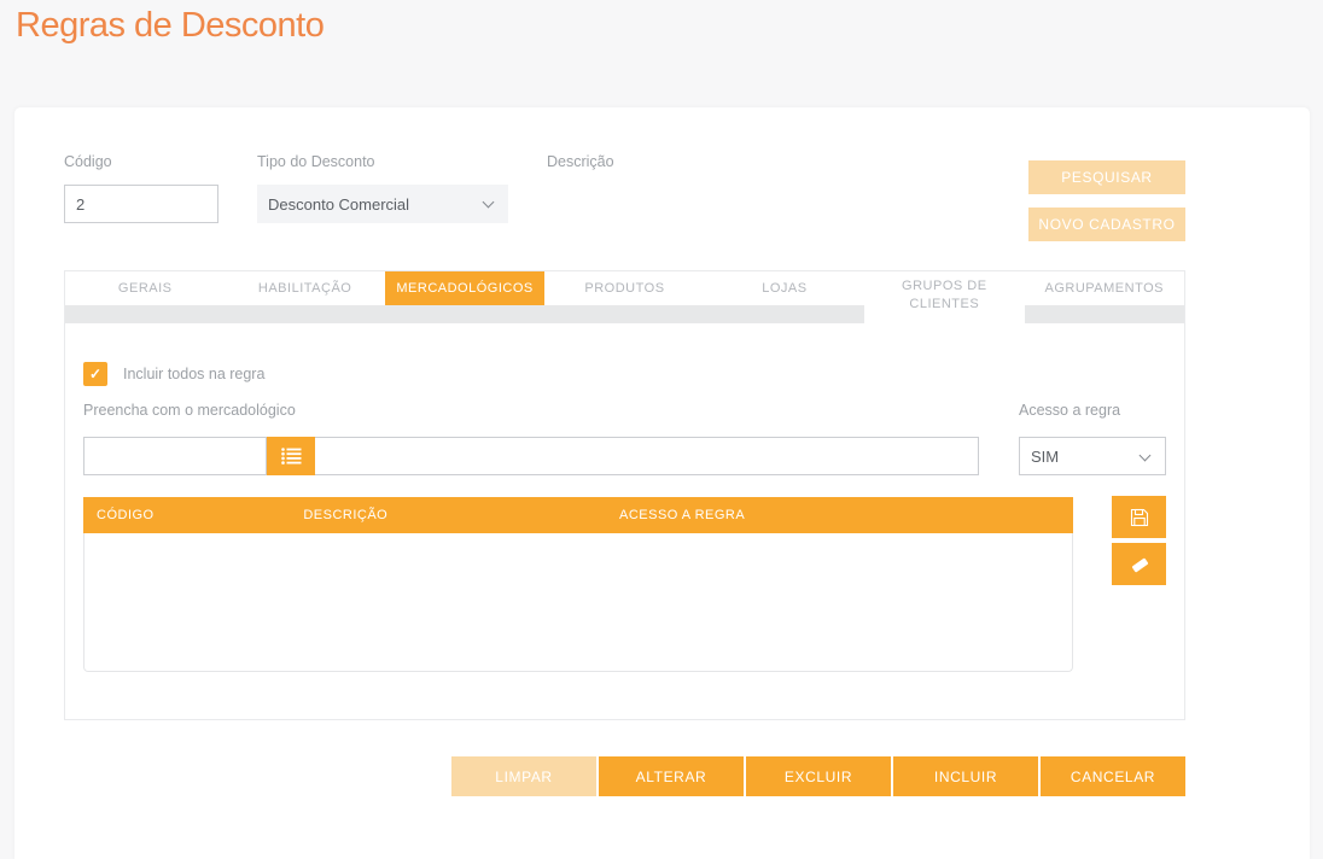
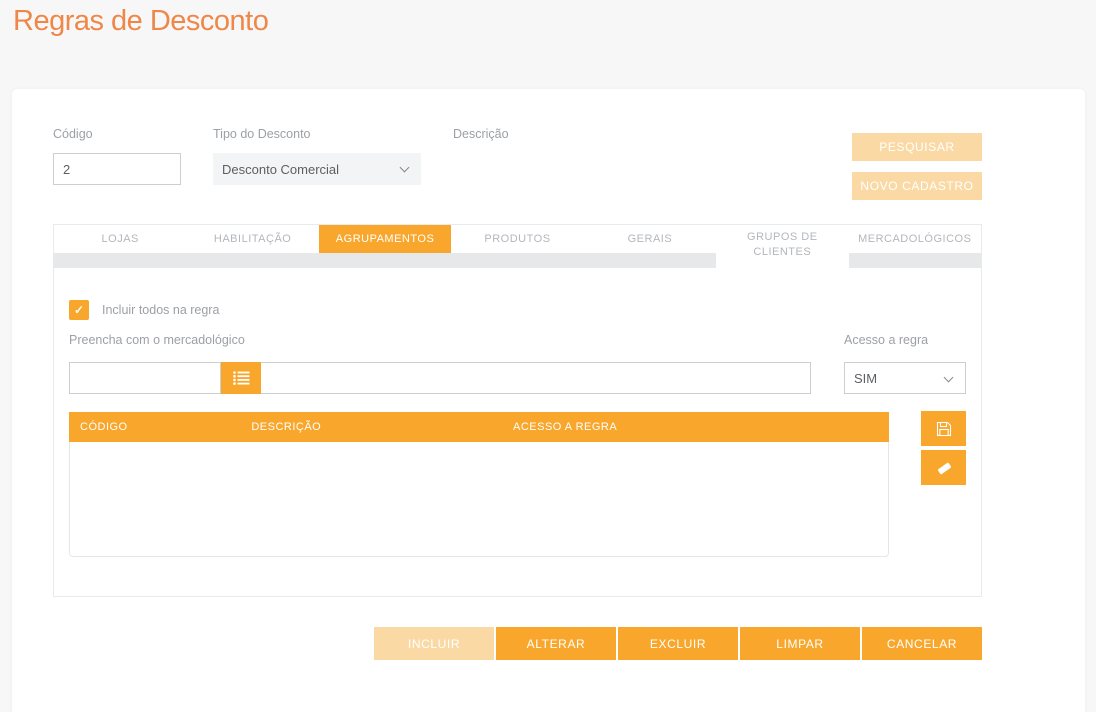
  Regras de Desconto
  Código
  2
  Tipo do Desconto
  Desconto Comercial
  Descrição
  PESQUISAR
  NOVO CADASTRO
- GERAIS
+ LOJAS
  HABILITAÇÃO
- MERCADOLÓGICOS
+ AGRUPAMENTOS
  PRODUTOS
- LOJAS
+ GERAIS
  GRUPOS DE CLIENTES
- AGRUPAMENTOS
+ MERCADOLÓGICOS
  ✓
  Incluir todos na regra
  Preencha com o mercadológico
  Acesso a regra
  SIM
  CÓDIGO
  DESCRIÇÃO
  ACESSO A REGRA
- LIMPAR
+ INCLUIR
  ALTERAR
  EXCLUIR
- INCLUIR
+ LIMPAR
  CANCELAR
